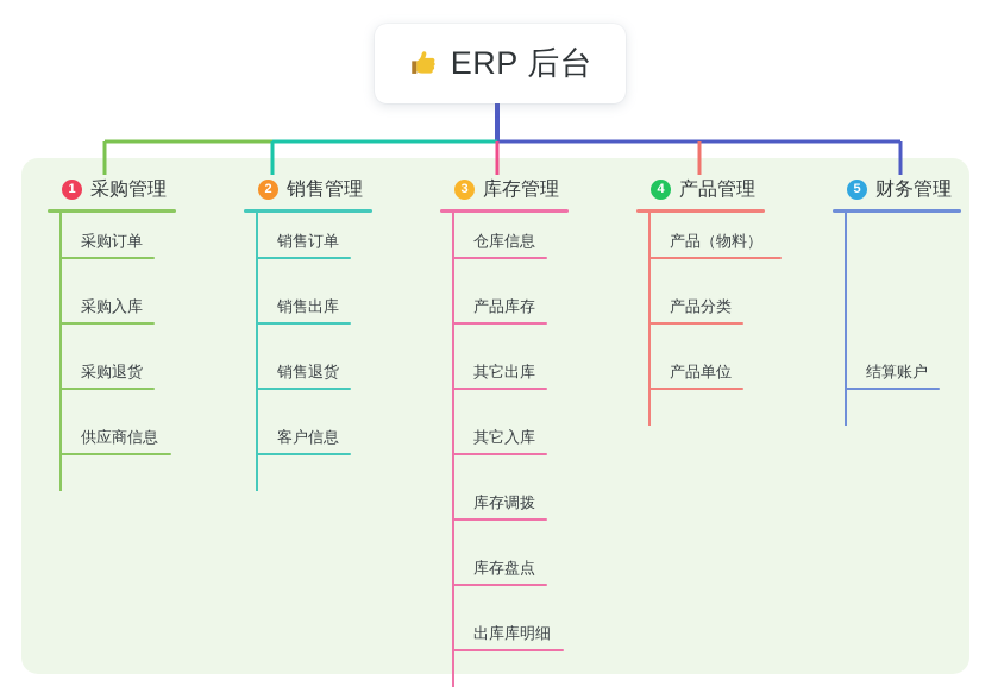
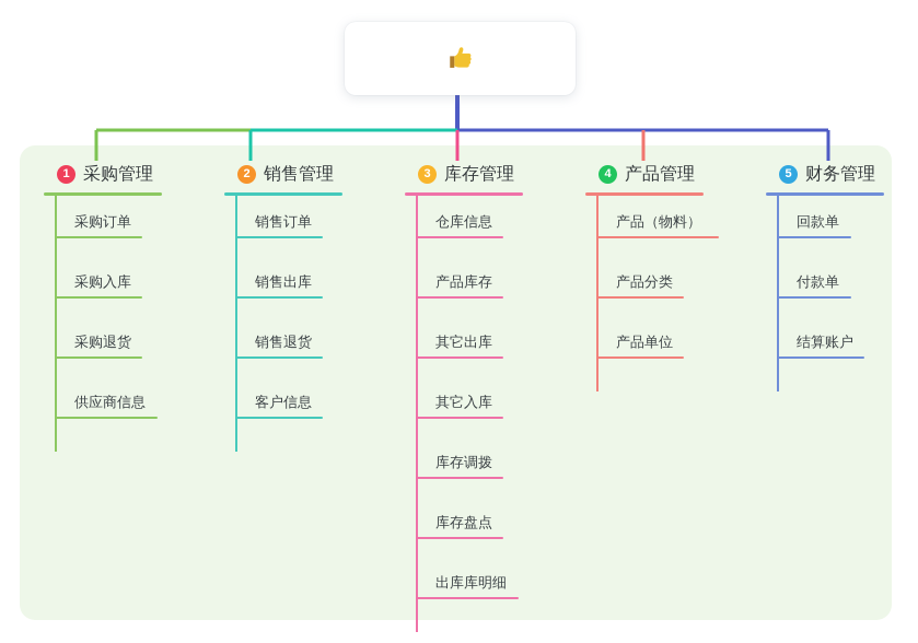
- ERP 后台
  1
  采购管理
  采购订单
  采购入库
  采购退货
  供应商信息
  2
  销售管理
  销售订单
  销售出库
  销售退货
  客户信息
  3
  库存管理
  仓库信息
  产品库存
  其它出库
  其它入库
  库存调拨
  库存盘点
  出库库明细
  4
  产品管理
  产品（物料）
  产品分类
  产品单位
  5
  财务管理
+ 回款单
+ 付款单
  结算账户
